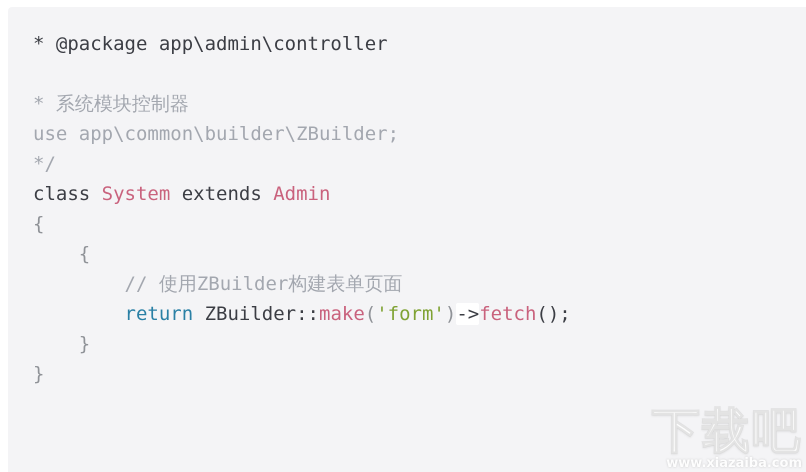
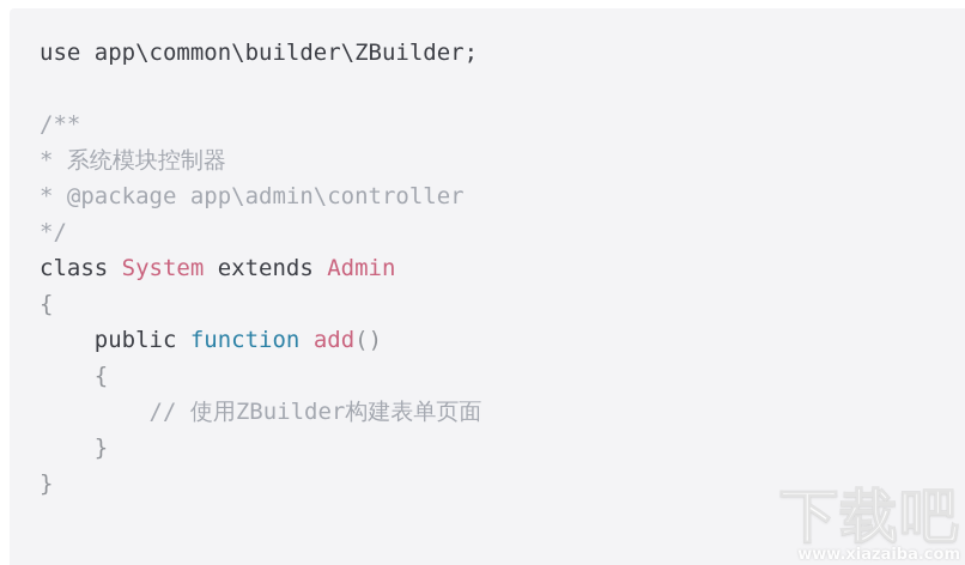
- * @package app\admin\controller
+ use app\common\builder\ZBuilder;
+ /**
  * 系统模块控制器
- use app\common\builder\ZBuilder;
+ * @package app\admin\controller
  */
  class System extends Admin
  {
+ public function add()
  {
  // 使用ZBuilder构建表单页面
- return ZBuilder::make('form')->fetch();
  }
  }
  下载吧
  www.xiazaiba.com
